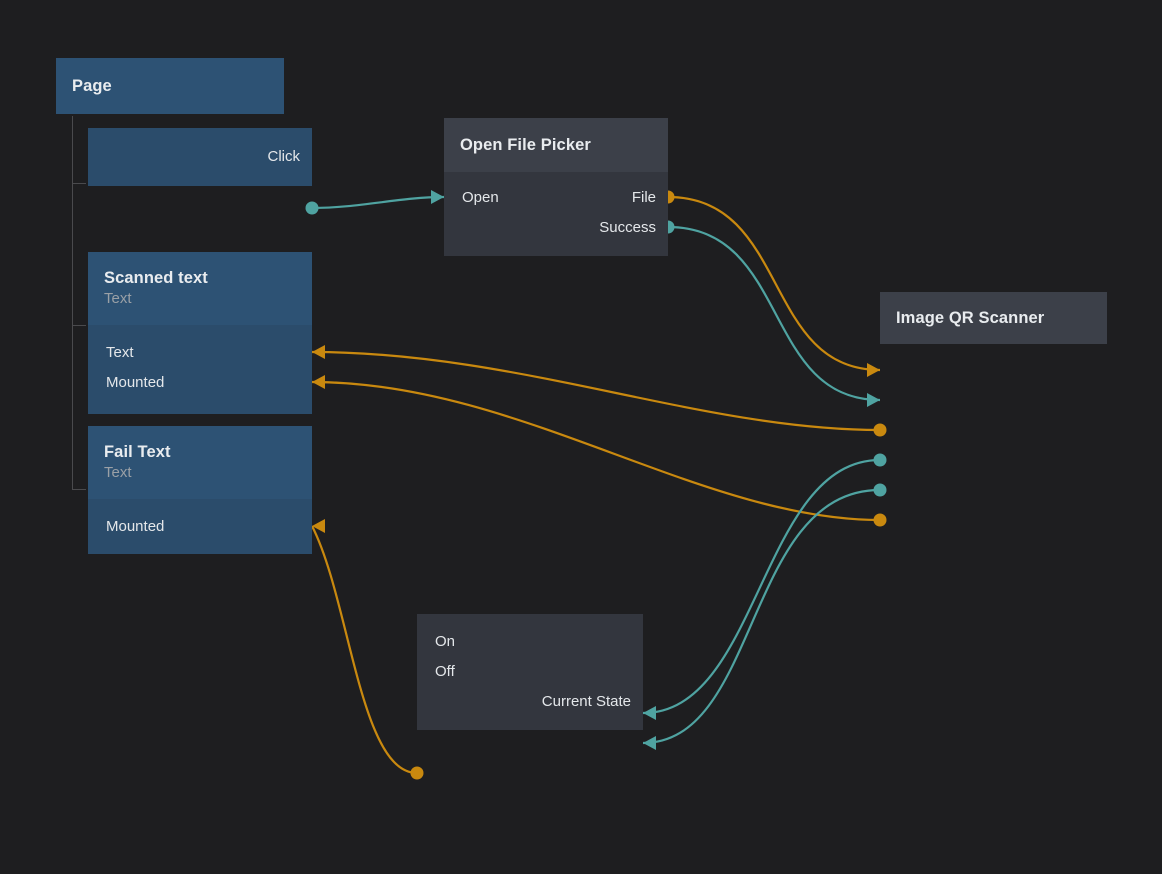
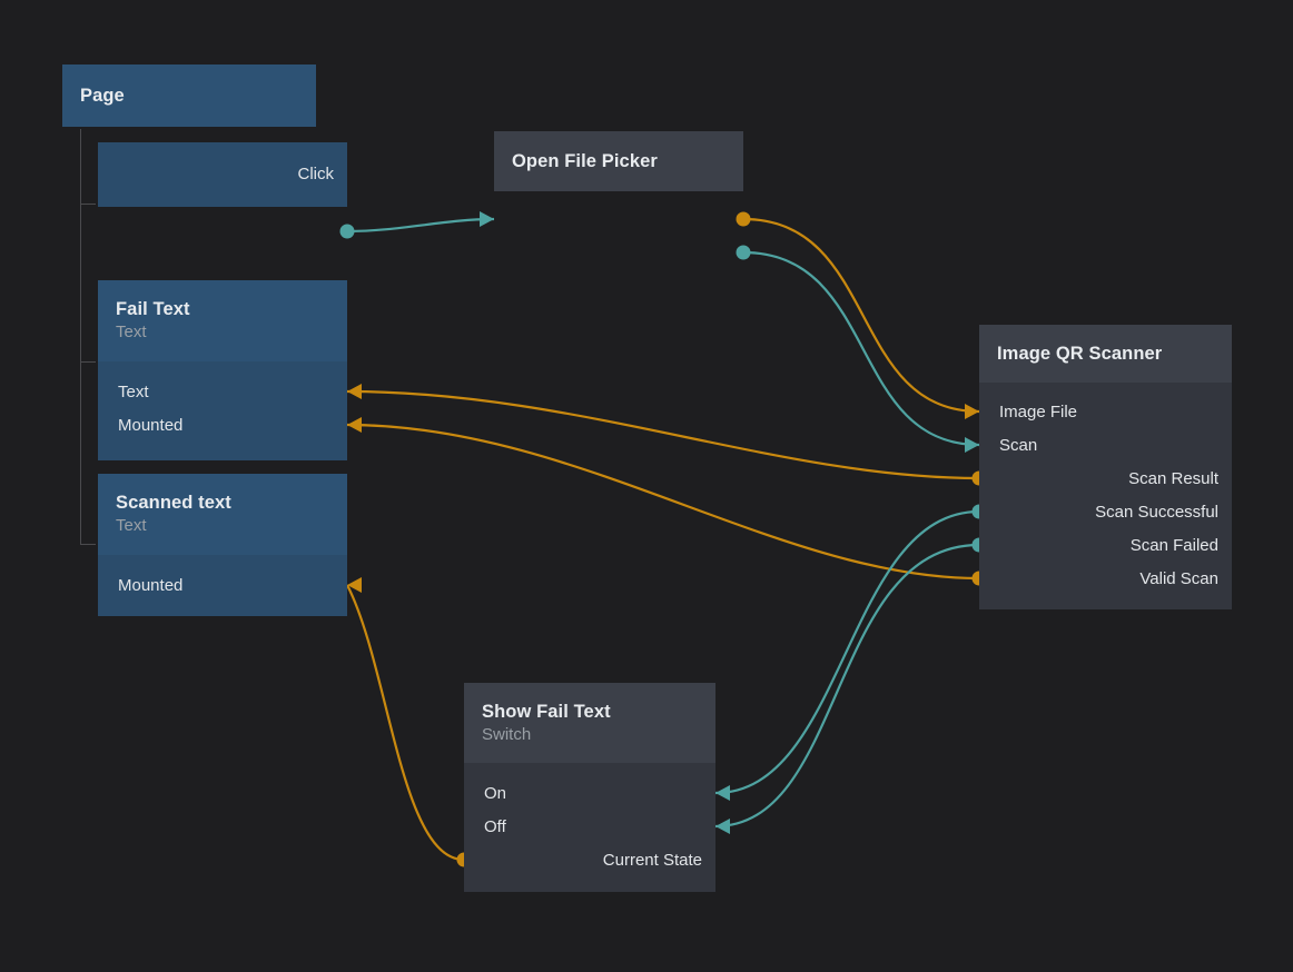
  Page
  Click
- Scanned text
+ Fail Text
  Text
  Text
  Mounted
- Fail Text
+ Scanned text
  Text
  Mounted
  Open File Picker
- Open
- File
- Success
  Image QR Scanner
+ Image File
+ Scan
+ Scan Result
+ Scan Successful
+ Scan Failed
+ Valid Scan
+ Show Fail Text
+ Switch
  On
  Off
  Current State
